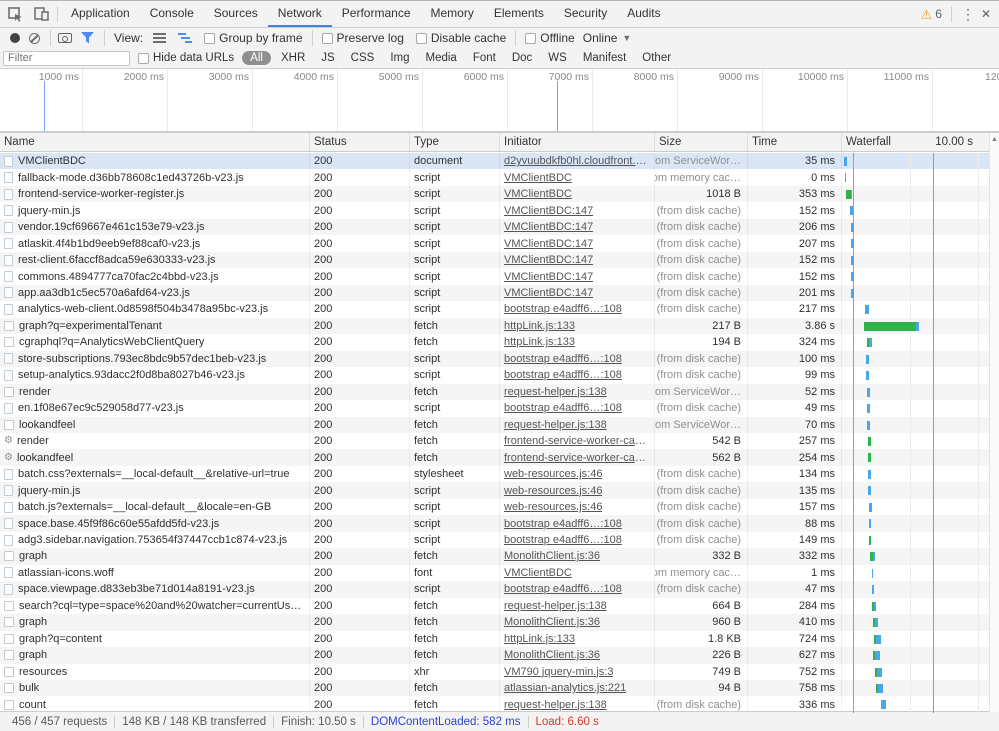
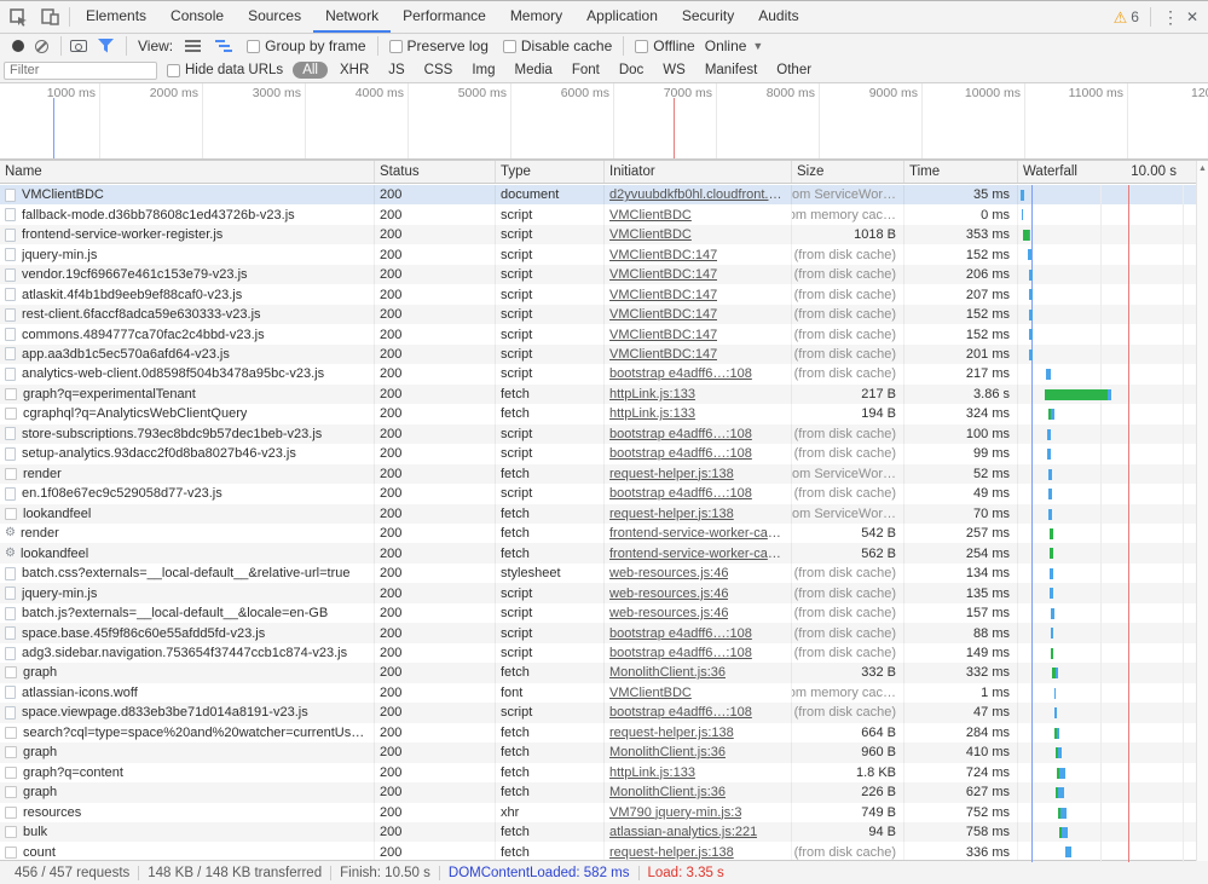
- Application
+ Elements
  Console
  Sources
  Network
  Performance
  Memory
- Elements
+ Application
  Security
  Audits
  ⚠
  6
  ⋮
  ✕
  View:
  Group by frame
  Preserve log
  Disable cache
  Offline
  Online
  ▼
  Filter
  Hide data URLs
  All
  XHR
  JS
  CSS
  Img
  Media
  Font
  Doc
  WS
  Manifest
  Other
  1000 ms
  2000 ms
  3000 ms
  4000 ms
  5000 ms
  6000 ms
  7000 ms
  8000 ms
  9000 ms
  10000 ms
  11000 ms
  Name
  Status
  Type
  Initiator
  Size
  Time
  Waterfall
  10.00 s
  VMClientBDC
  200
  document
  d2yvuubdkfb0hl.cloudfront.net
  om ServiceWor…
  35 ms
  fallback-mode.d36bb78608c1ed43726b-v23.js
  200
  script
  VMClientBDC
  om memory cac…
  0 ms
  frontend-service-worker-register.js
  200
  script
  VMClientBDC
  1018 B
  353 ms
  jquery-min.js
  200
  script
  VMClientBDC:147
  (from disk cache)
  152 ms
  vendor.19cf69667e461c153e79-v23.js
  200
  script
  VMClientBDC:147
  (from disk cache)
  206 ms
  atlaskit.4f4b1bd9eeb9ef88caf0-v23.js
  200
  script
  VMClientBDC:147
  (from disk cache)
  207 ms
  rest-client.6faccf8adca59e630333-v23.js
  200
  script
  VMClientBDC:147
  (from disk cache)
  152 ms
  commons.4894777ca70fac2c4bbd-v23.js
  200
  script
  VMClientBDC:147
  (from disk cache)
  152 ms
  app.aa3db1c5ec570a6afd64-v23.js
  200
  script
  VMClientBDC:147
  (from disk cache)
  201 ms
  analytics-web-client.0d8598f504b3478a95bc-v23.js
  200
  script
  bootstrap e4adff6…:108
  (from disk cache)
  217 ms
  graph?q=experimentalTenant
  200
  fetch
  httpLink.js:133
  217 B
  3.86 s
  cgraphql?q=AnalyticsWebClientQuery
  200
  fetch
  httpLink.js:133
  194 B
  324 ms
  store-subscriptions.793ec8bdc9b57dec1beb-v23.js
  200
  script
  bootstrap e4adff6…:108
  (from disk cache)
  100 ms
  setup-analytics.93dacc2f0d8ba8027b46-v23.js
  200
  script
  bootstrap e4adff6…:108
  (from disk cache)
  99 ms
  render
  200
  fetch
  request-helper.js:138
  om ServiceWor…
  52 ms
  en.1f08e67ec9c529058d77-v23.js
  200
  script
  bootstrap e4adff6…:108
  (from disk cache)
  49 ms
  lookandfeel
  200
  fetch
  request-helper.js:138
  om ServiceWor…
  70 ms
  ⚙
  render
  200
  fetch
  frontend-service-worker-cache
  542 B
  257 ms
  ⚙
  lookandfeel
  200
  fetch
  frontend-service-worker-cache
  562 B
  254 ms
  batch.css?externals=__local-default__&relative-url=true
  200
  stylesheet
  web-resources.js:46
  (from disk cache)
  134 ms
  jquery-min.js
  200
  script
  web-resources.js:46
  (from disk cache)
  135 ms
  batch.js?externals=__local-default__&locale=en-GB
  200
  script
  web-resources.js:46
  (from disk cache)
  157 ms
  space.base.45f9f86c60e55afdd5fd-v23.js
  200
  script
  bootstrap e4adff6…:108
  (from disk cache)
  88 ms
  adg3.sidebar.navigation.753654f37447ccb1c874-v23.js
  200
  script
  bootstrap e4adff6…:108
  (from disk cache)
  149 ms
  graph
  200
  fetch
  MonolithClient.js:36
  332 B
  332 ms
  atlassian-icons.woff
  200
  font
  VMClientBDC
  om memory cac…
  1 ms
  space.viewpage.d833eb3be71d014a8191-v23.js
  200
  script
  bootstrap e4adff6…:108
  (from disk cache)
  47 ms
  search?cql=type=space%20and%20watcher=currentUser(
  200
  fetch
  request-helper.js:138
  664 B
  284 ms
  graph
  200
  fetch
  MonolithClient.js:36
  960 B
  410 ms
  graph?q=content
  200
  fetch
  httpLink.js:133
  1.8 KB
  724 ms
  graph
  200
  fetch
  MonolithClient.js:36
  226 B
  627 ms
  resources
  200
  xhr
  VM790 jquery-min.js:3
  749 B
  752 ms
  bulk
  200
  fetch
  atlassian-analytics.js:221
  94 B
  758 ms
  count
  200
  fetch
  request-helper.js:138
  (from disk cache)
  336 ms
  456 / 457 requests
  148 KB / 148 KB transferred
  Finish: 10.50 s
  DOMContentLoaded: 582 ms
- Load: 6.60 s
+ Load: 3.35 s
